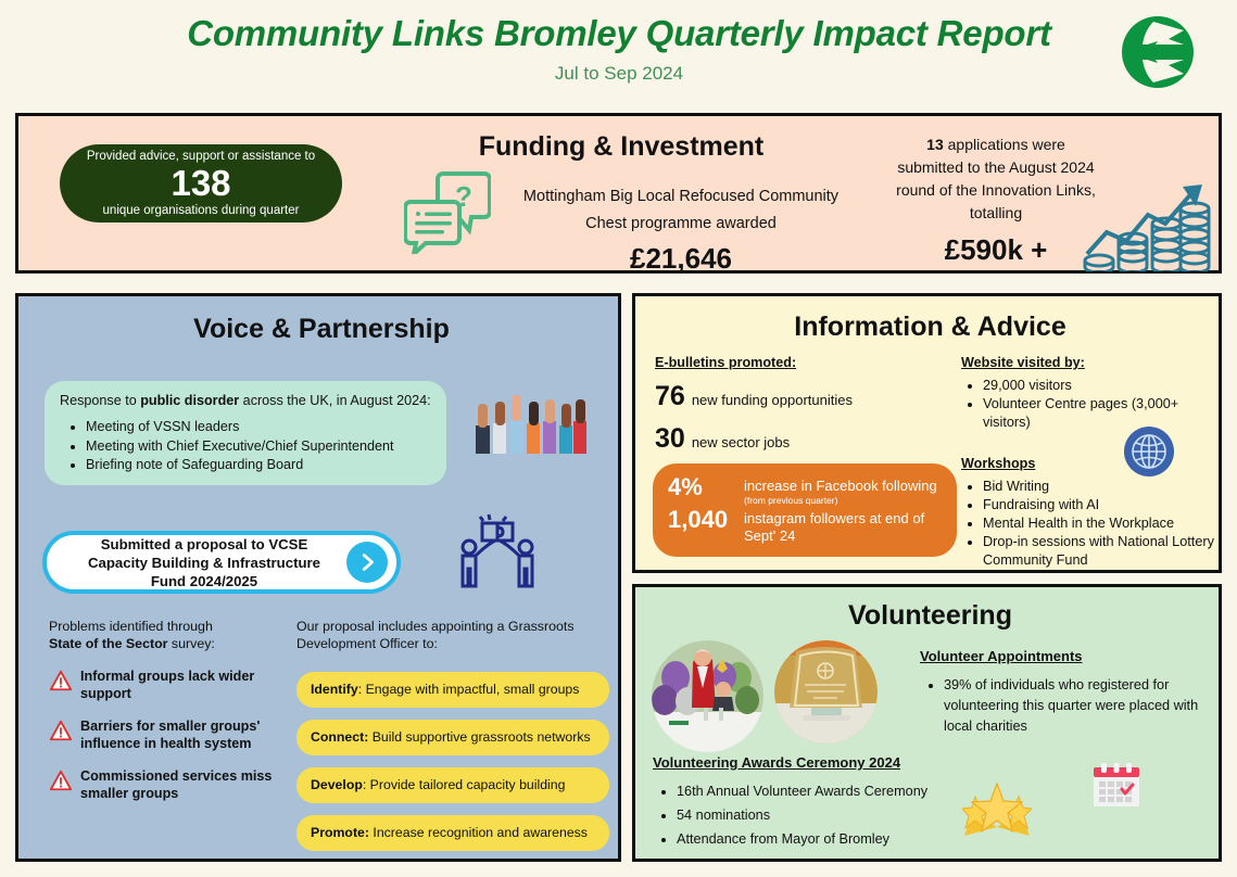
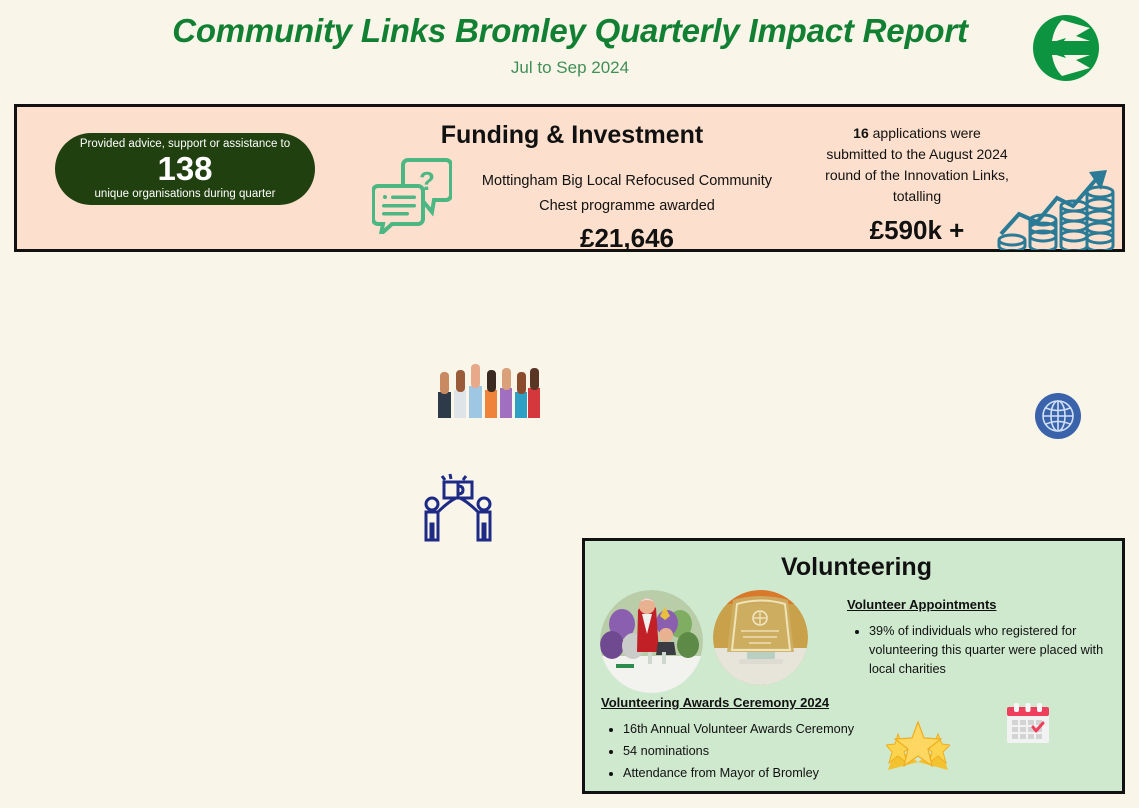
  Community Links Bromley Quarterly Impact Report
  Jul to Sep 2024
  Funding & Investment
  Provided advice, support or assistance to
  138
  unique organisations during quarter
  Mottingham Big Local Refocused Community
  Chest programme awarded
  £21,646
- 13 applications were
+ 16 applications were
  submitted to the August 2024
  round of the Innovation Links,
  totalling
  £590k +
  ?
- Voice & Partnership
- Response to public disorder across the UK, in August 2024:
- Meeting of VSSN leaders
- Meeting with Chief Executive/Chief Superintendent
- Briefing note of Safeguarding Board
- Submitted a proposal to VCSE
- Capacity Building & Infrastructure
- Fund 2024/2025
- Problems identified through
- State of the Sector survey:
- Informal groups lack wider support
- Barriers for smaller groups' influence in health system
- Commissioned services miss smaller groups
- Our proposal includes appointing a Grassroots Development Officer to:
- Identify: Engage with impactful, small groups
- Connect: Build supportive grassroots networks
- Develop: Provide tailored capacity building
- Promote: Increase recognition and awareness
- Information & Advice
- E-bulletins promoted:
- 76
- new funding opportunities
- 30
- new sector jobs
- 4%
- increase in Facebook following
- (from previous quarter)
- 1,040
- instagram followers at end of Sept' 24
- Website visited by:
- 29,000 visitors
- Volunteer Centre pages (3,000+ visitors)
- Workshops
- Bid Writing
- Fundraising with AI
- Mental Health in the Workplace
- Drop-in sessions with National Lottery Community Fund
  Volunteering
  Volunteering Awards Ceremony 2024
  16th Annual Volunteer Awards Ceremony
  54 nominations
  Attendance from Mayor of Bromley
  Volunteer Appointments
  39% of individuals who registered for volunteering this quarter were placed with local charities
